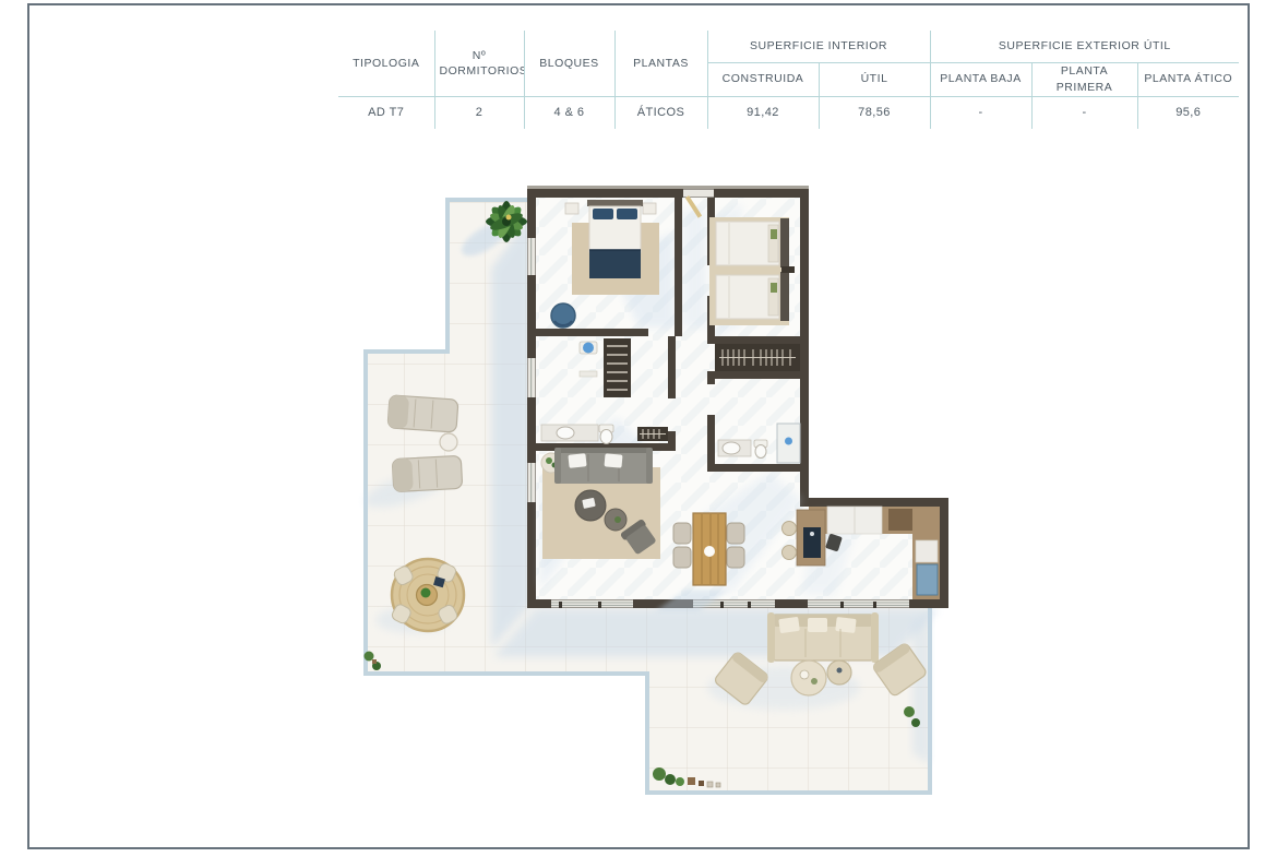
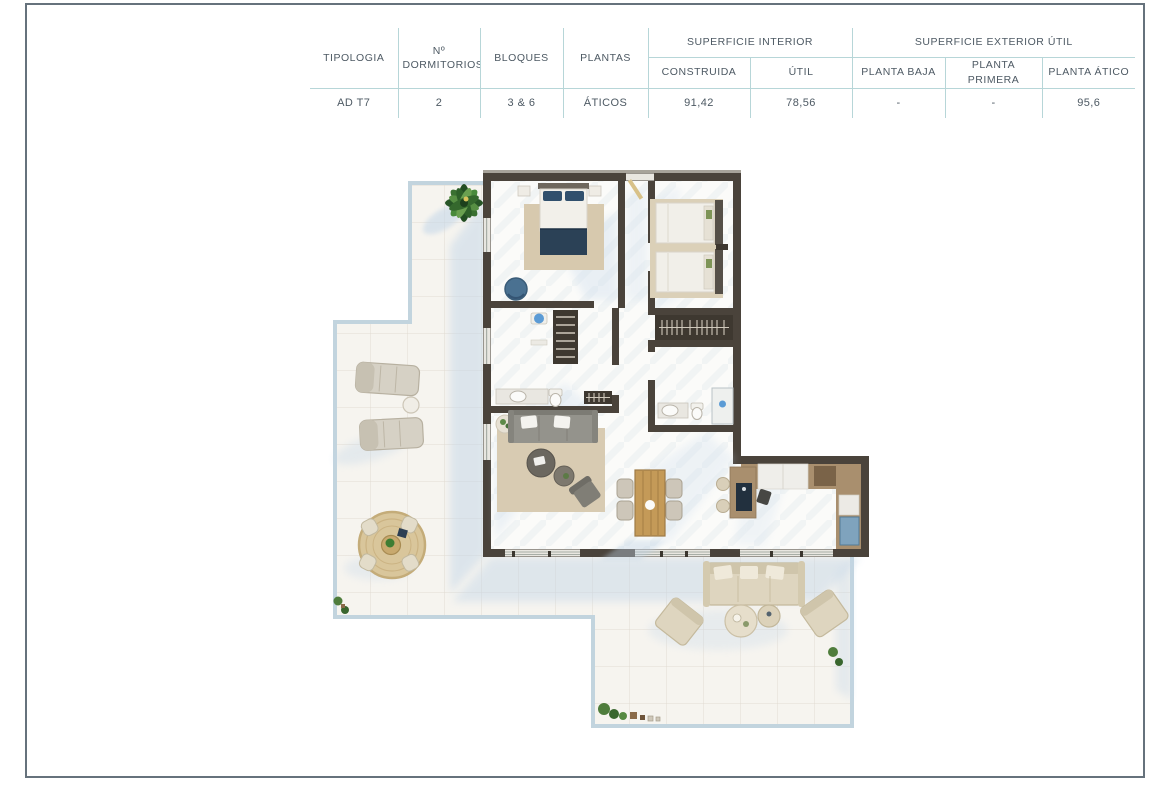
  TIPOLOGIA	Nº DORMITORIOS	BLOQUES	PLANTAS	SUPERFICIE INTERIOR	SUPERFICIE EXTERIOR ÚTIL
  CONSTRUIDA	ÚTIL	PLANTA BAJA	PLANTA PRIMERA	PLANTA ÁTICO
- AD T7	2	4 & 6	ÁTICOS	91,42	78,56	-	-	95,6
+ AD T7	2	3 & 6	ÁTICOS	91,42	78,56	-	-	95,6
